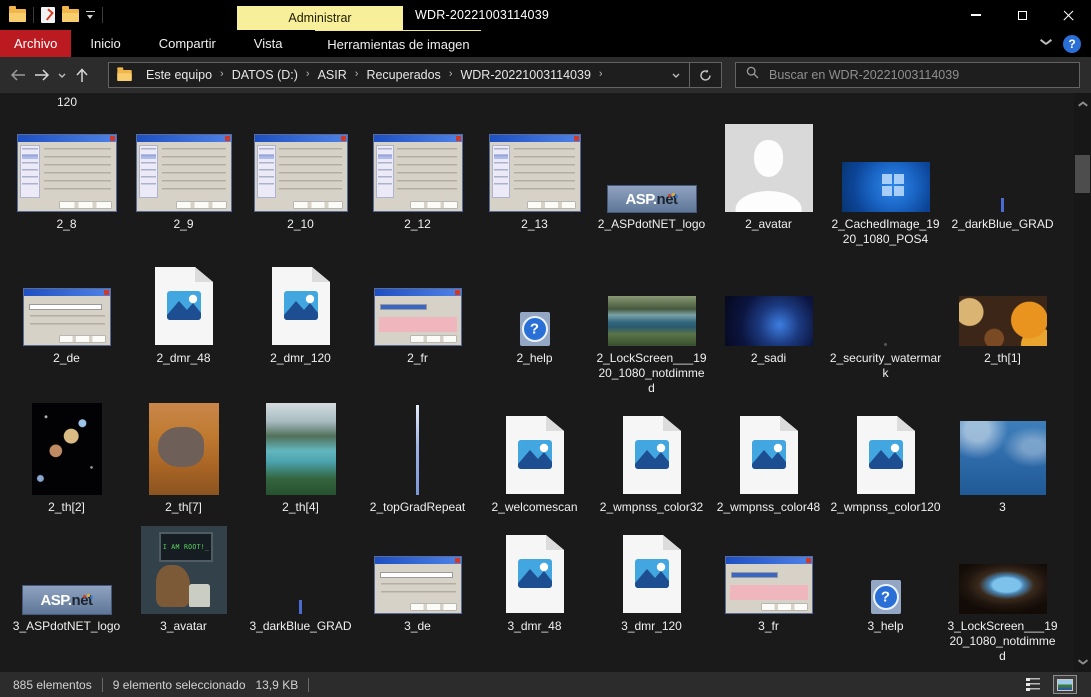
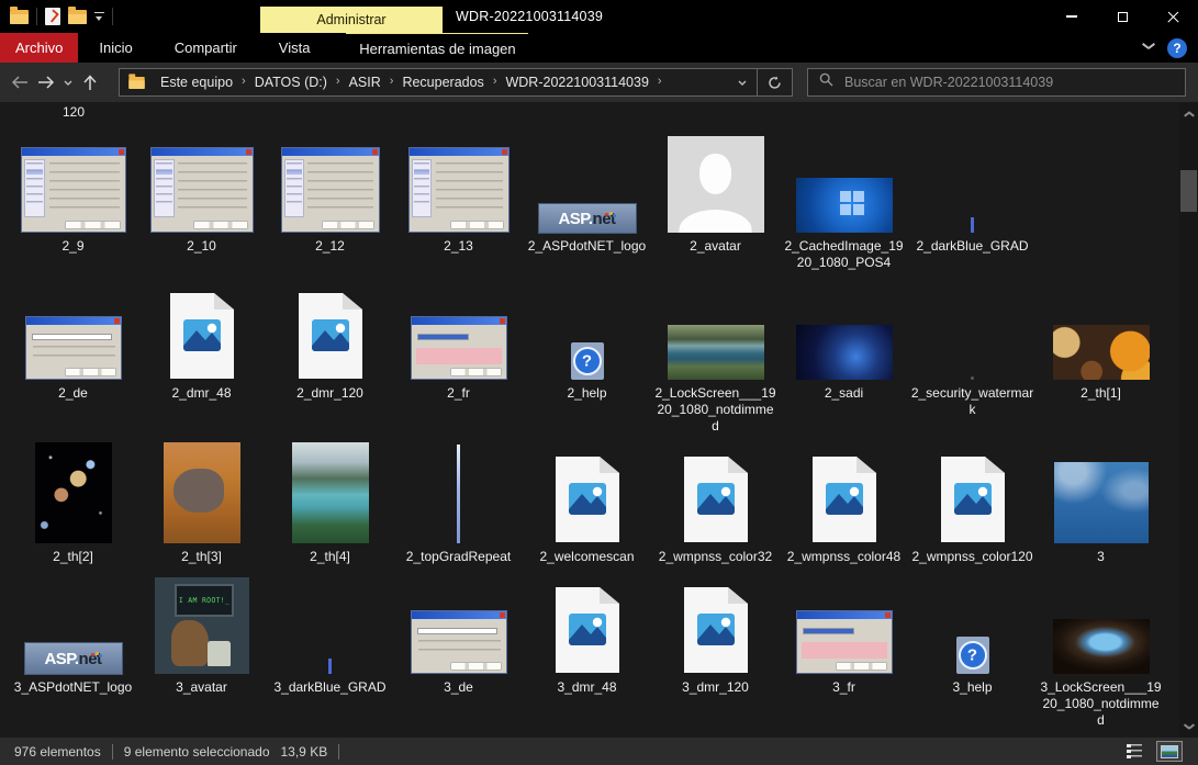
  Administrar
  WDR-20221003114039
  Archivo
  Inicio
  Compartir
  Vista
  Herramientas de imagen
  ?
  Este equipo
  ›
  DATOS (D:)
  ›
  ASIR
  ›
  Recuperados
  ›
  WDR-20221003114039
  ›
  Buscar en WDR-20221003114039
  120
- 2_8
  2_9
  2_10
  2_12
  2_13
  ASP.
  net
  2_ASPdotNET_logo
  2_avatar
  2_CachedImage_1920_1080_POS4
  2_darkBlue_GRAD
  2_de
  2_dmr_48
  2_dmr_120
  2_fr
  2_help
  2_LockScreen___1920_1080_notdimmed
  2_sadi
  2_security_watermark
  2_th[1]
  2_th[2]
- 2_th[7]
+ 2_th[3]
  2_th[4]
  2_topGradRepeat
  2_welcomescan
  2_wmpnss_color32
  2_wmpnss_color48
  2_wmpnss_color120
  3
  ASP.
  net
  3_ASPdotNET_logo
  I AM ROOT!_
  3_avatar
  3_darkBlue_GRAD
  3_de
  3_dmr_48
  3_dmr_120
  3_fr
  3_help
  3_LockScreen___1920_1080_notdimmed
- 885 elementos
+ 976 elementos
  9 elemento seleccionado
  13,9 KB
